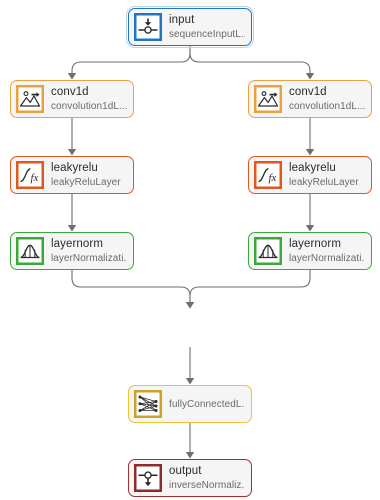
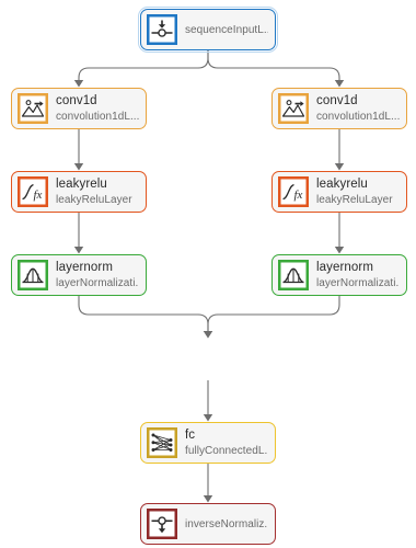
- input
  sequenceInputL.
  conv1d
  convolution1dL...
  conv1d
  convolution1dL...
  fx
  leakyrelu
  leakyReluLayer
  fx
  leakyrelu
  leakyReluLayer
  layernorm
  layerNormalizati.
  layernorm
  layerNormalizati.
+ fc
  fullyConnectedL.
- output
  inverseNormaliz.
